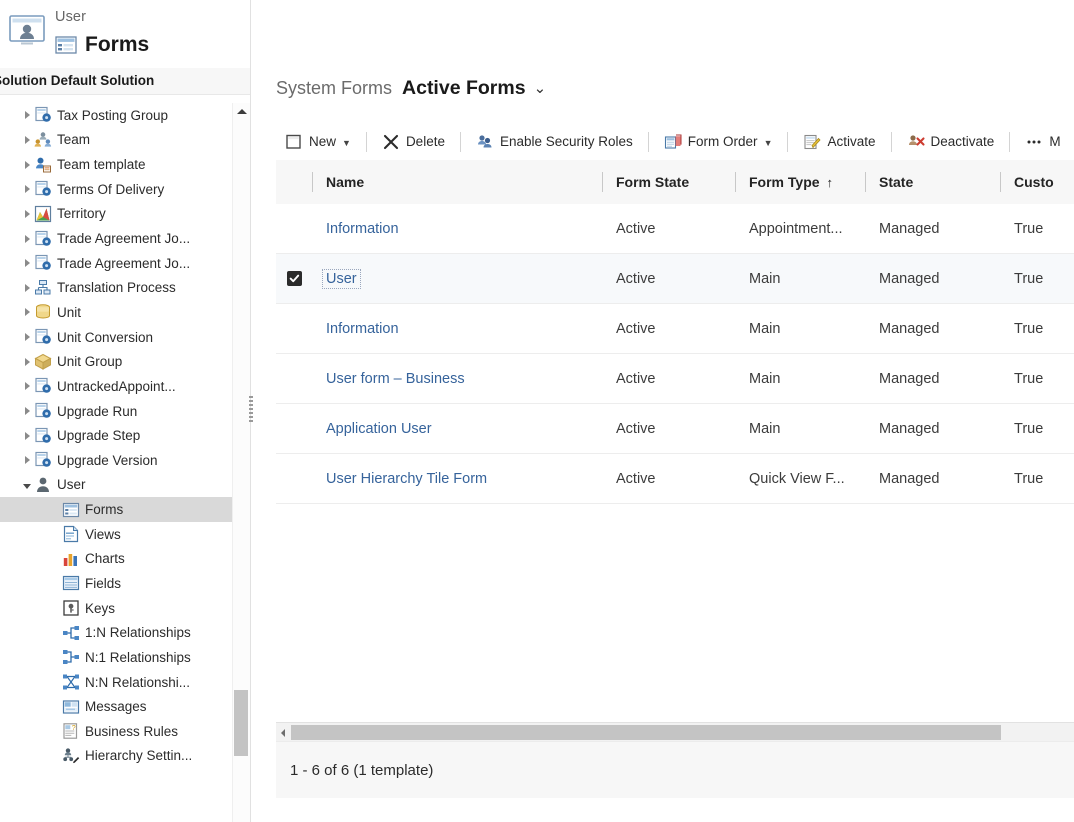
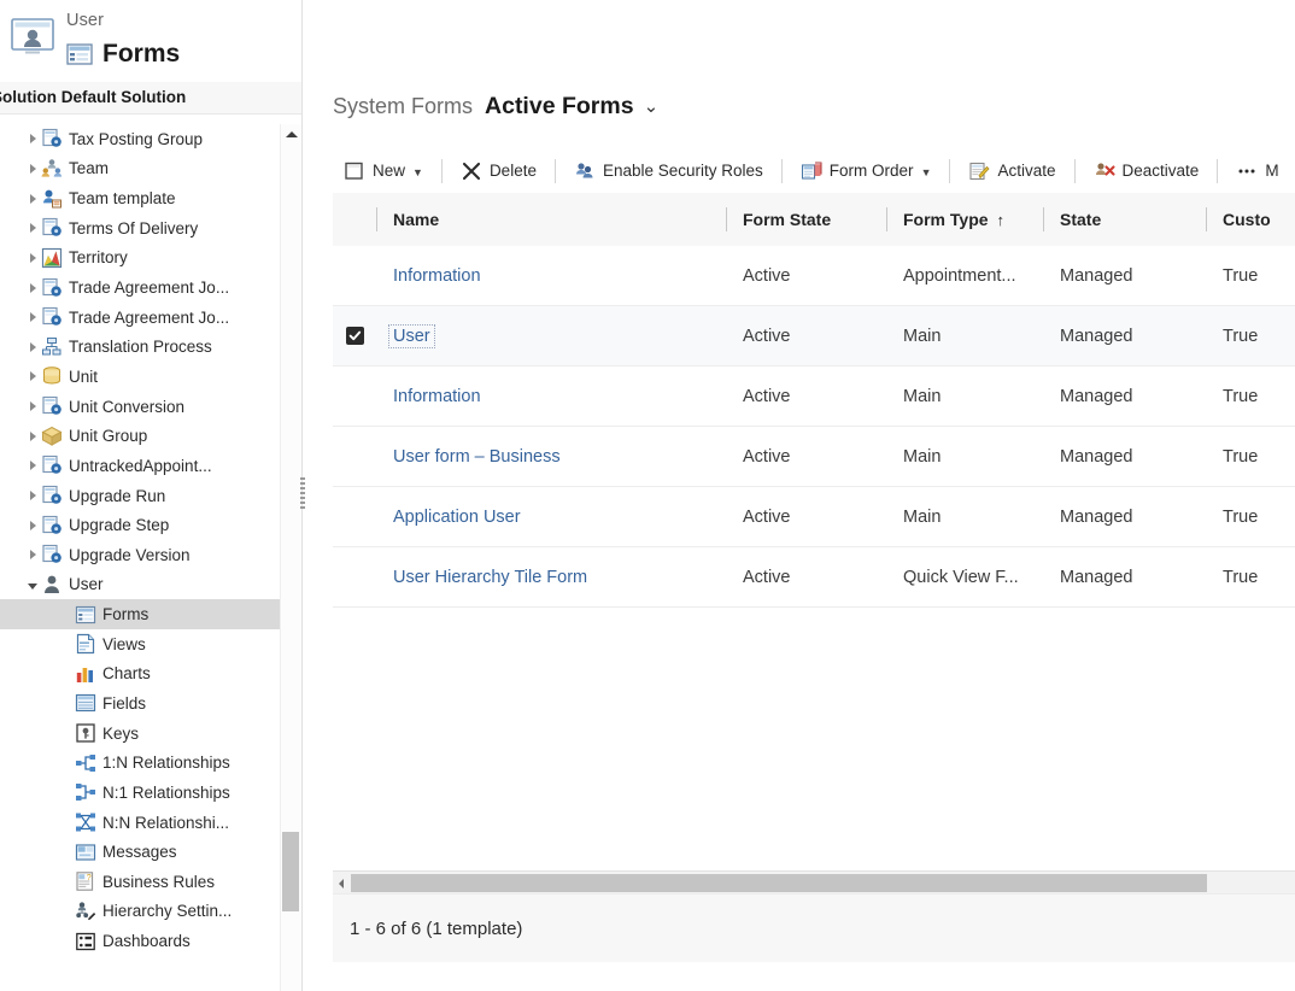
  User
  Forms
  olution Default Solution
  Tax Posting Group
  Team
  Team template
  Terms Of Delivery
  Territory
  Trade Agreement Jo...
  Trade Agreement Jo...
  Translation Process
  Unit
  Unit Conversion
  Unit Group
  UntrackedAppoint...
  Upgrade Run
  Upgrade Step
  Upgrade Version
  User
  Forms
  Views
  Charts
  Fields
  Keys
  1:N Relationships
  N:1 Relationships
  N:N Relationshi...
  Messages
  Business Rules
  Hierarchy Settin...
+ Dashboards
  System Forms
  Active Forms
  ⌄
  New
  ▼
  Delete
  Enable Security Roles
  Form Order
  ▼
  Activate
  Deactivate
  M
  Name
  Form State
  Form Type
  ↑
  State
  Custo
  Information
  Active
  Appointment...
  Managed
  True
  User
  Active
  Main
  Managed
  True
  Information
  Active
  Main
  Managed
  True
  User form – Business
  Active
  Main
  Managed
  True
  Application User
  Active
  Main
  Managed
  True
  User Hierarchy Tile Form
  Active
  Quick View F...
  Managed
  True
  1 - 6 of 6 (1 template)
